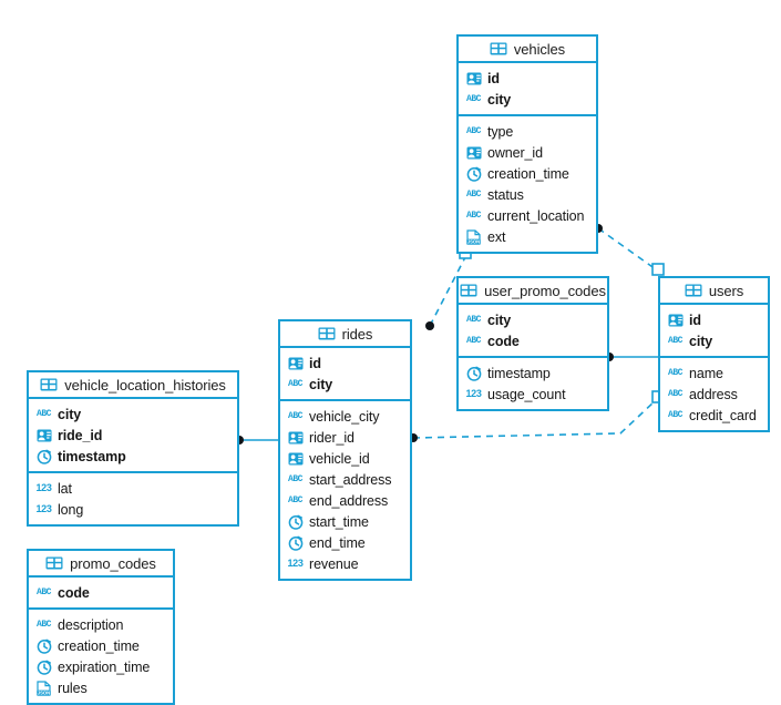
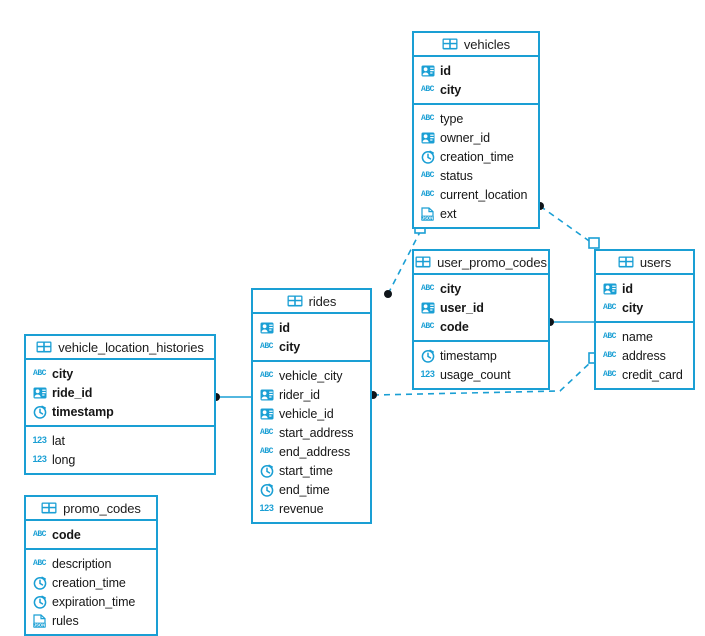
  vehicles
  id
  ABC
  city
  ABC
  type
  owner_id
  creation_time
  ABC
  status
  ABC
  current_location
  ext
  user_promo_codes
  ABC
  city
+ user_id
  ABC
  code
  timestamp
  123
  usage_count
  users
  id
  ABC
  city
  ABC
  name
  ABC
  address
  ABC
  credit_card
  rides
  id
  ABC
  city
  ABC
  vehicle_city
  rider_id
  vehicle_id
  ABC
  start_address
  ABC
  end_address
  start_time
  end_time
  123
  revenue
  vehicle_location_histories
  ABC
  city
  ride_id
  timestamp
  123
  lat
  123
  long
  promo_codes
  ABC
  code
  ABC
  description
  creation_time
  expiration_time
  rules
